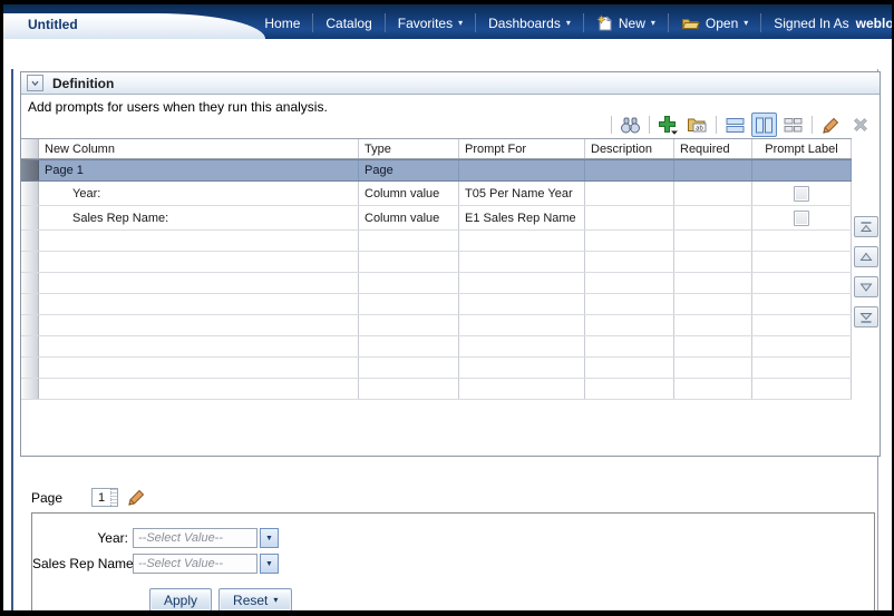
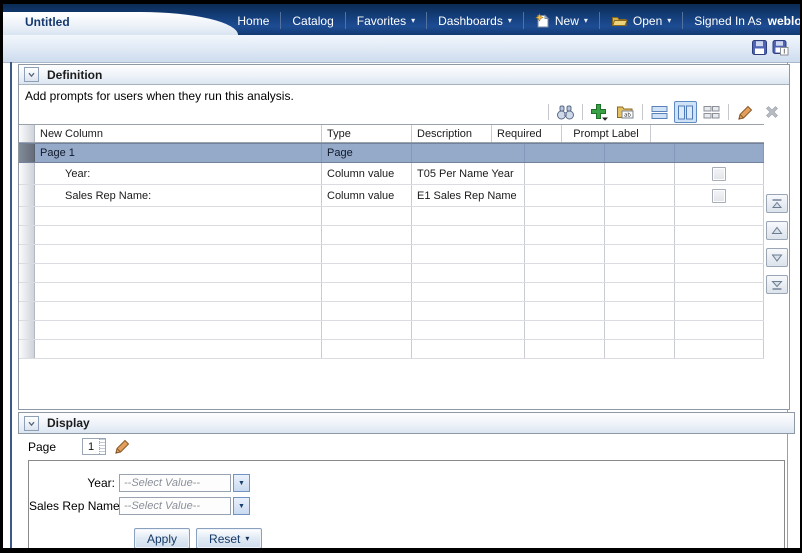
  Untitled
  Home
  Catalog
  Favorites
  ▾
  Dashboards
  ▾
  New
  ▾
  Open
  ▾
  Signed In As
+ I
  Definition
  Add prompts for users when they run this analysis.
  New Column
  Type
- Prompt For
  Description
  Required
  Prompt Label
  Page 1
  Page
  Year:
  Column value
  T05 Per Name Year
  Sales Rep Name:
  Column value
  E1 Sales Rep Name
+ Display
  Page
  1
  Year:
  --Select Value--
  Sales Rep Name
  --Select Value--
  Apply
  Reset
  ▾
